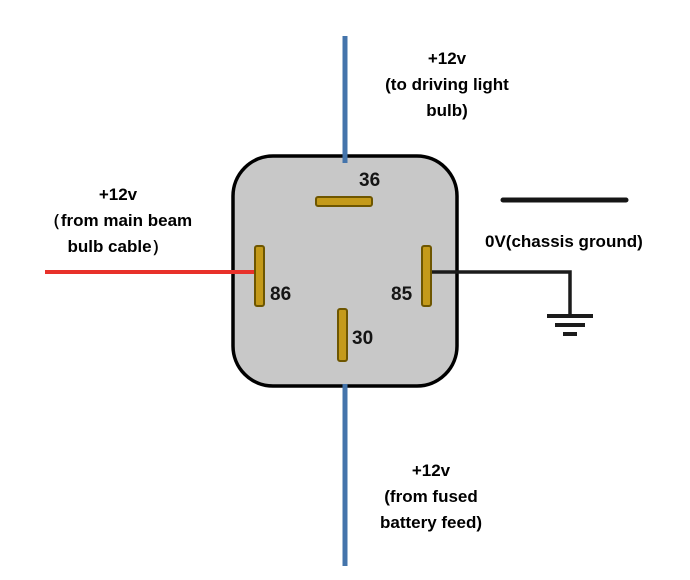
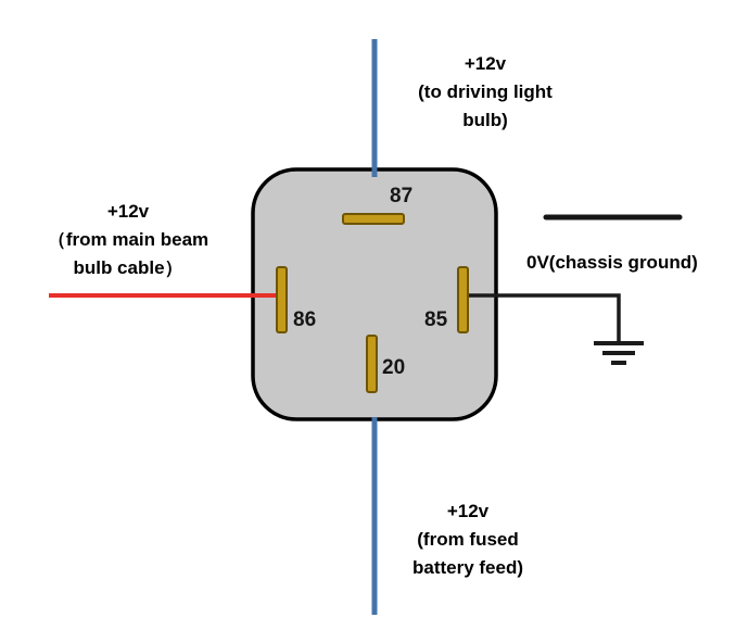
- 36
+ 87
  86
  85
- 30
+ 20
  +12v
  (to driving light
  bulb)
  +12v
  （from main beam
  bulb cable）
  0V(chassis ground)
  +12v
  (from fused
  battery feed)
